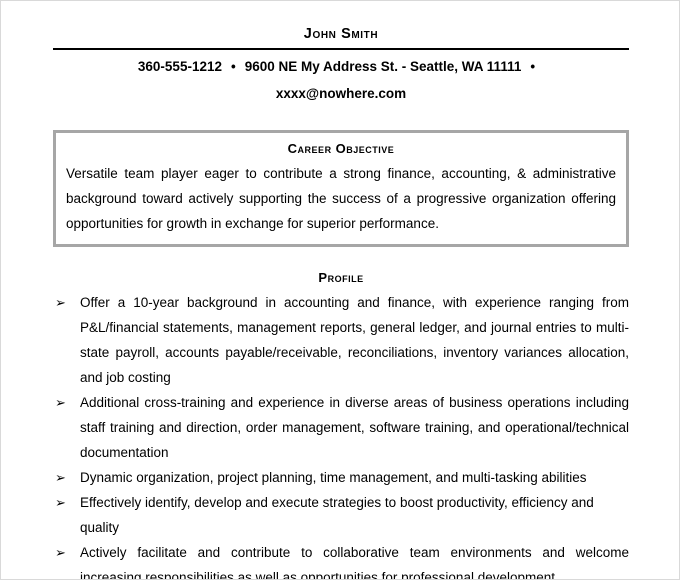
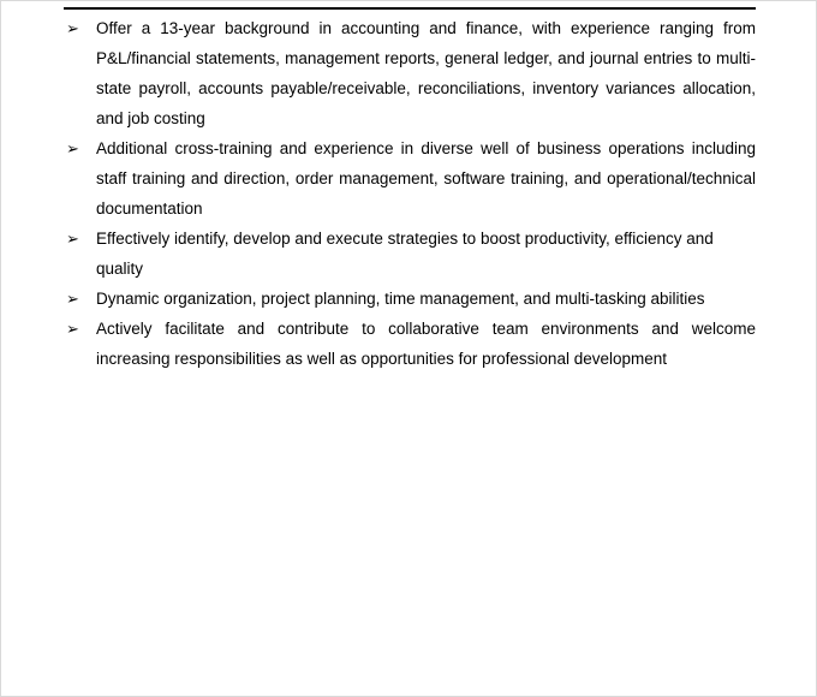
- John Smith
- 360-555-1212 • 9600 NE My Address St. - Seattle, WA 11111 •
- xxxx@nowhere.com
- Career Objective
- Versatile team player eager to contribute a strong finance, accounting, & administrative background toward actively supporting the success of a progressive organization offering opportunities for growth in exchange for superior performance.
- Profile
  ➢
- Offer a 10-year background in accounting and finance, with experience ranging from P&L/financial statements, management reports, general ledger, and journal entries to multi-state payroll, accounts payable/receivable, reconciliations, inventory variances allocation, and job costing
+ Offer a 13-year background in accounting and finance, with experience ranging from P&L/financial statements, management reports, general ledger, and journal entries to multi-state payroll, accounts payable/receivable, reconciliations, inventory variances allocation, and job costing
  ➢
- Additional cross-training and experience in diverse areas of business operations including staff training and direction, order management, software training, and operational/technical documentation
+ Additional cross-training and experience in diverse well of business operations including staff training and direction, order management, software training, and operational/technical documentation
  ➢
- Dynamic organization, project planning, time management, and multi-tasking abilities
+ Effectively identify, develop and execute strategies to boost productivity, efficiency and quality
  ➢
- Effectively identify, develop and execute strategies to boost productivity, efficiency and quality
+ Dynamic organization, project planning, time management, and multi-tasking abilities
  ➢
  Actively facilitate and contribute to collaborative team environments and welcome increasing responsibilities as well as opportunities for professional development
